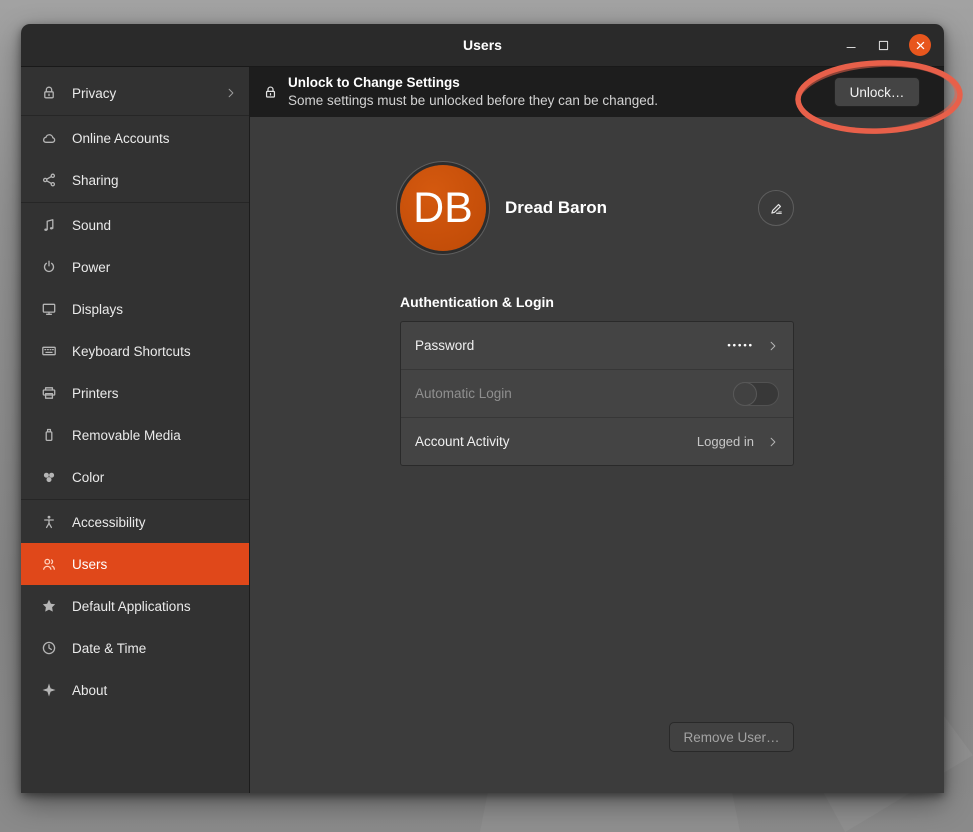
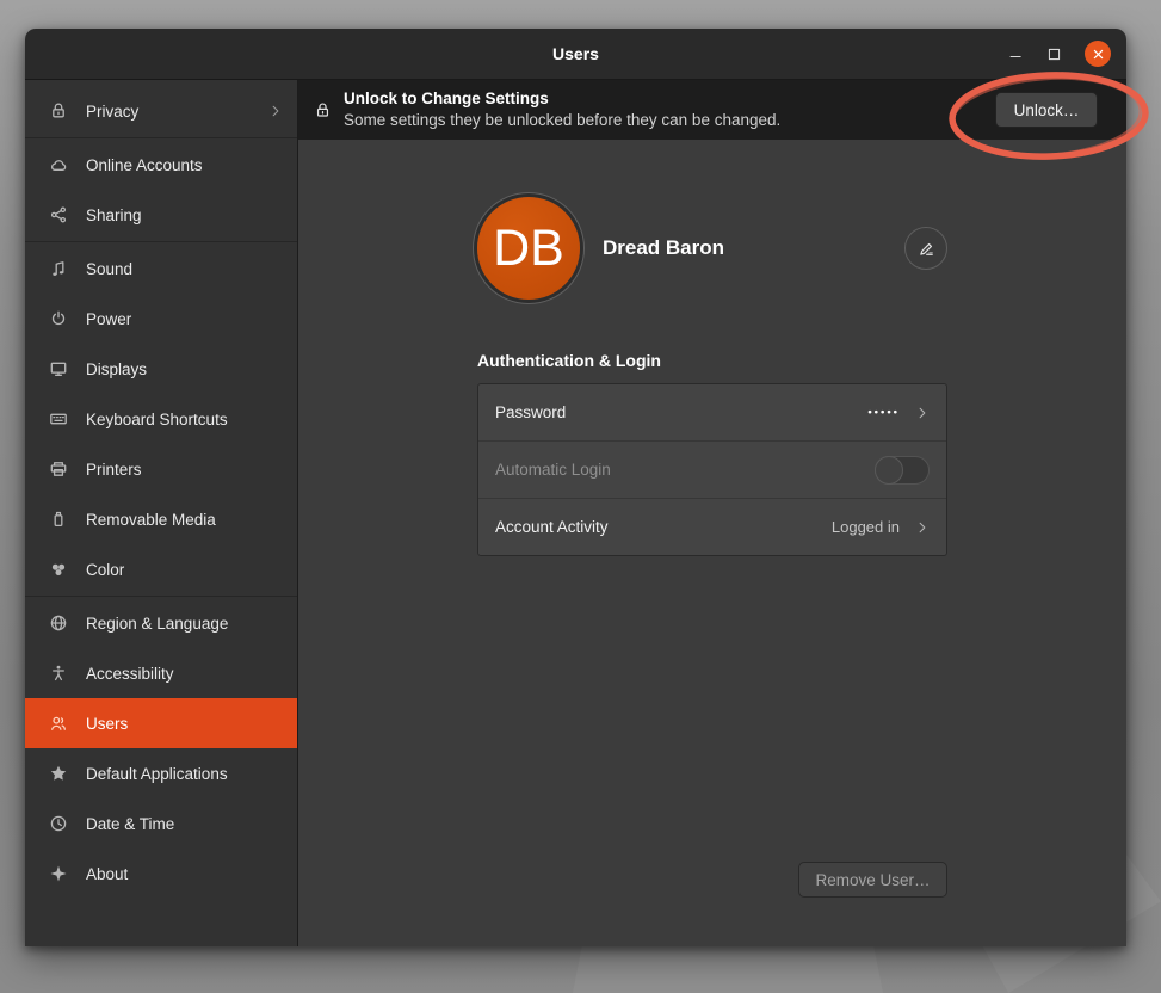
  Users
  Privacy
  Online Accounts
  Sharing
  Sound
  Power
  Displays
  Keyboard Shortcuts
  Printers
  Removable Media
  Color
+ Region & Language
  Accessibility
  Users
  Default Applications
  Date & Time
  About
  Unlock to Change Settings
- Some settings must be unlocked before they can be changed.
+ Some settings they be unlocked before they can be changed.
  Unlock…
  DB
  Dread Baron
  Authentication & Login
  Password
  •••••
  Automatic Login
  Account Activity
  Logged in
  Remove User…
